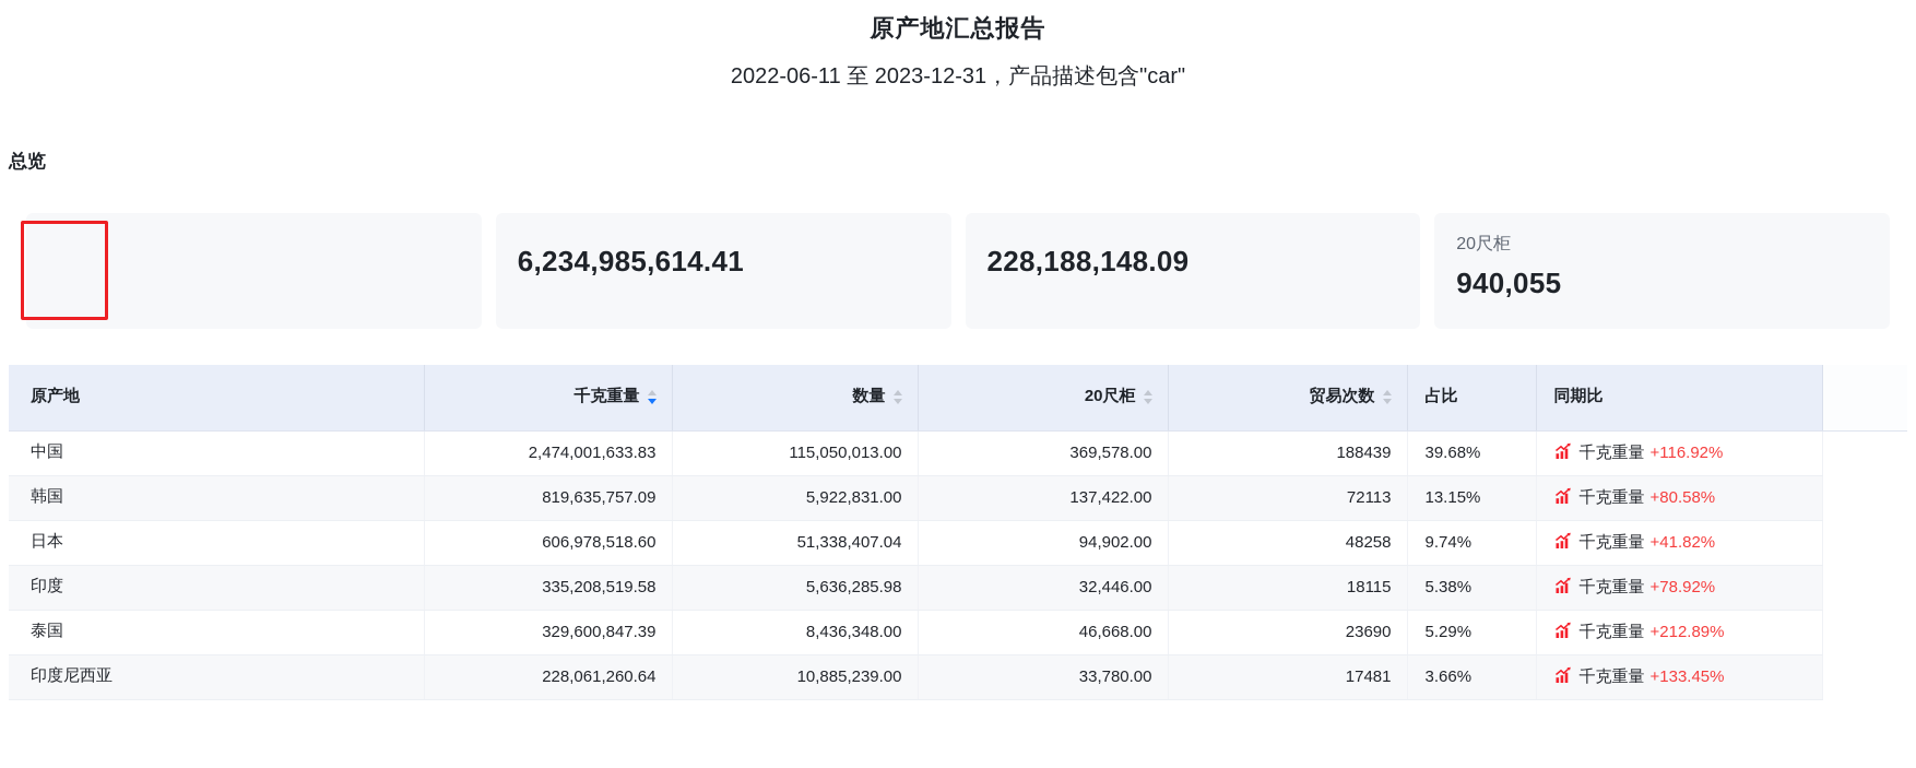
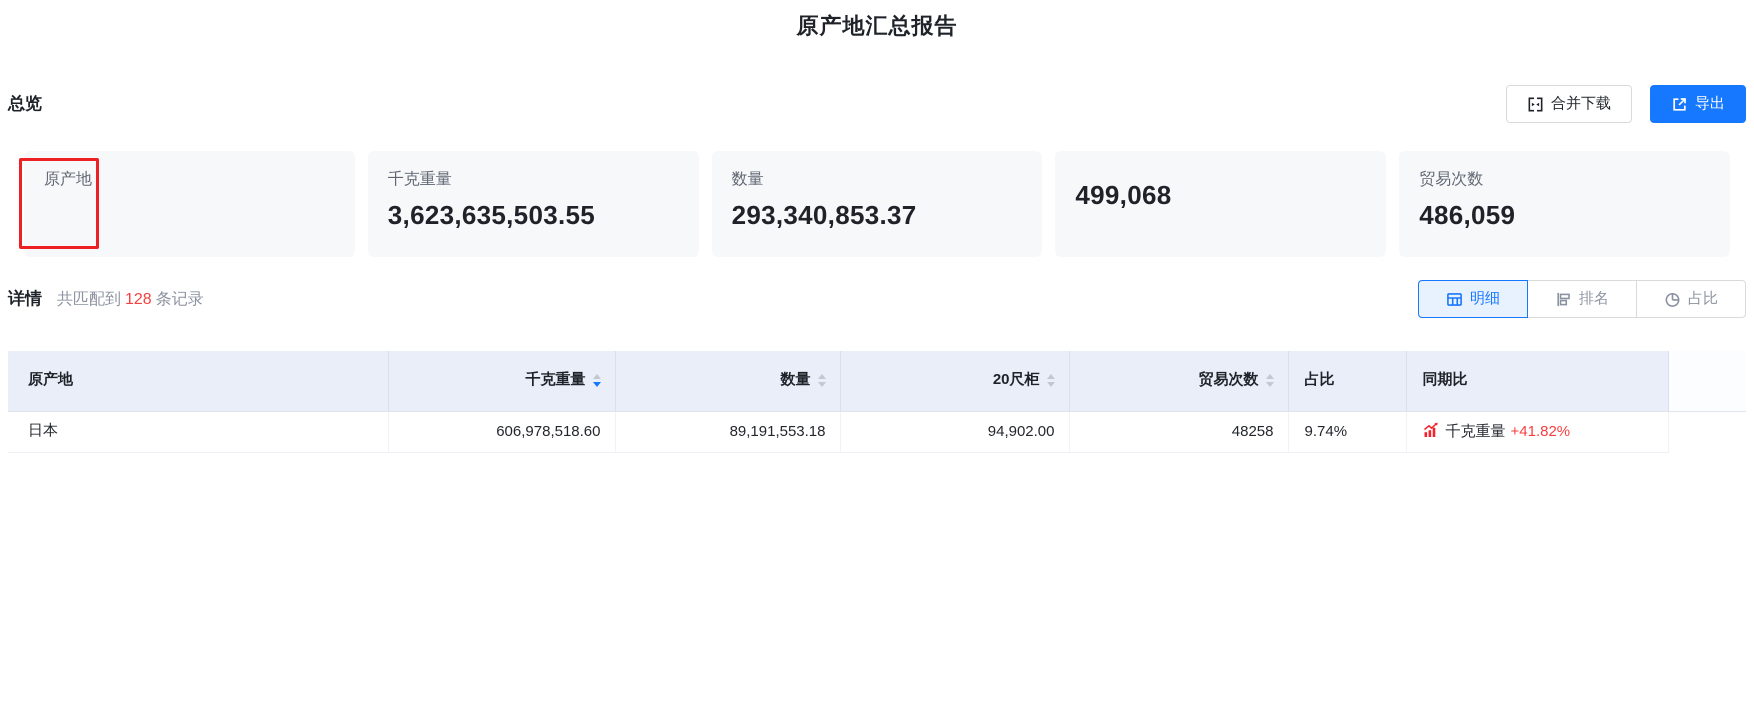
  原产地汇总报告
- 2022-06-11 至 2023-12-31，产品描述包含"car"
  总览
+ 合并下载
+ 导出
+ 原产地
+ 千克重量
- 6,234,985,614.41
+ 3,623,635,503.55
+ 数量
- 228,188,148.09
+ 293,340,853.37
- 20尺柜
- 940,055
+ 499,068
+ 贸易次数
+ 486,059
+ 详情
+ 共匹配到 128 条记录
+ 明细
+ 排名
+ 占比
  原产地	千克重量	数量	20尺柜	贸易次数	占比	同期比
- 中国	2,474,001,633.83	115,050,013.00	369,578.00	188439	39.68%	千克重量 +116.92%
- 韩国	819,635,757.09	5,922,831.00	137,422.00	72113	13.15%	千克重量 +80.58%
- 日本	606,978,518.60	51,338,407.04	94,902.00	48258	9.74%	千克重量 +41.82%
+ 日本	606,978,518.60	89,191,553.18	94,902.00	48258	9.74%	千克重量 +41.82%
- 印度	335,208,519.58	5,636,285.98	32,446.00	18115	5.38%	千克重量 +78.92%
- 泰国	329,600,847.39	8,436,348.00	46,668.00	23690	5.29%	千克重量 +212.89%
- 印度尼西亚	228,061,260.64	10,885,239.00	33,780.00	17481	3.66%	千克重量 +133.45%
